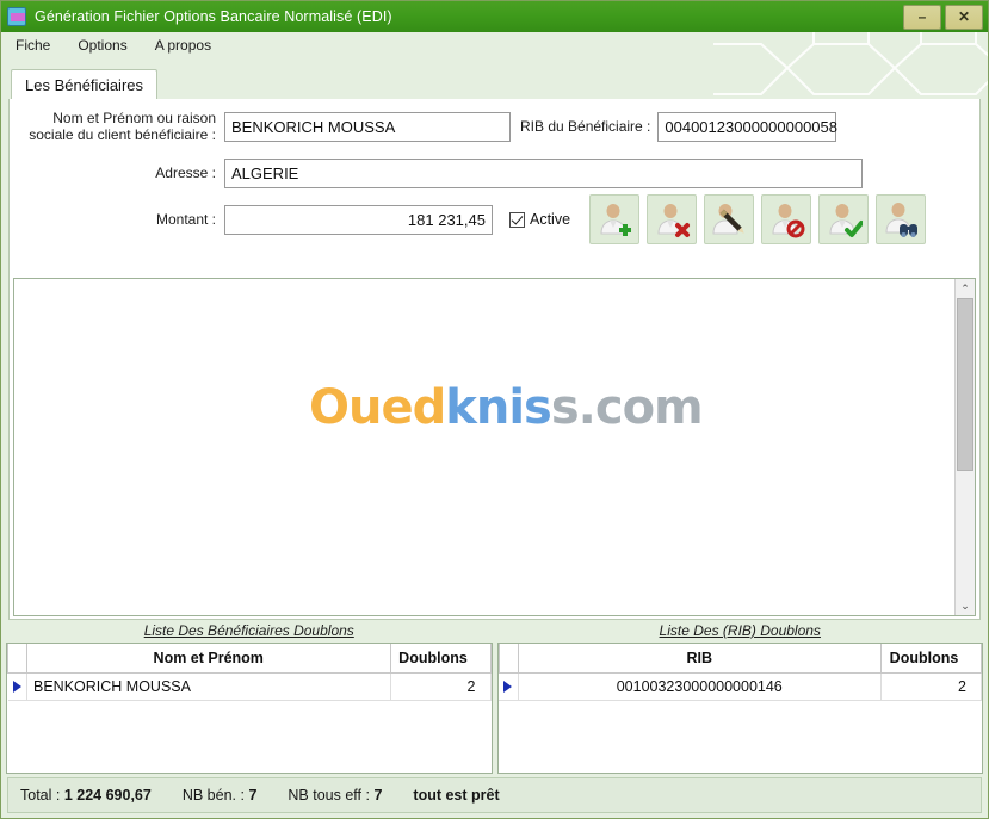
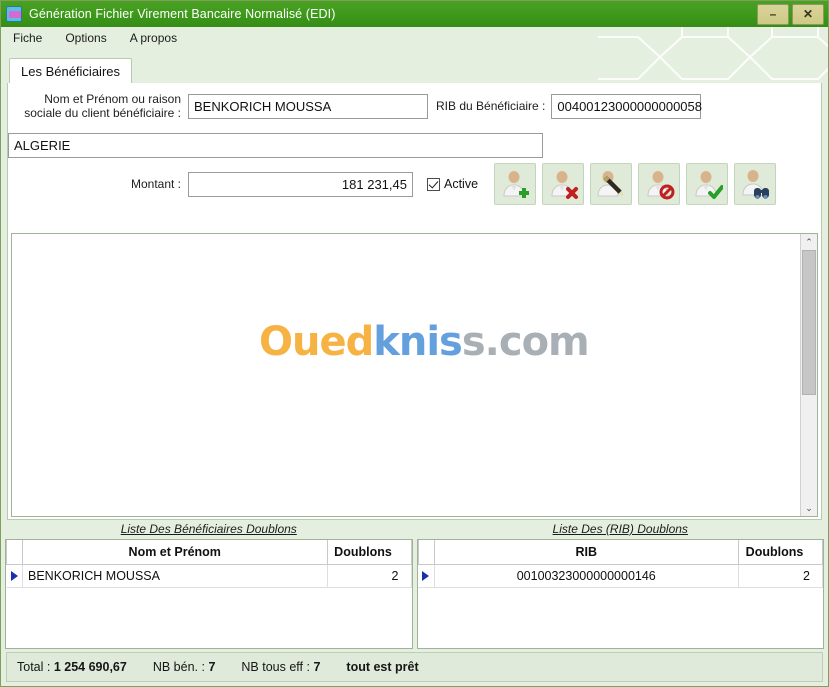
- Génération Fichier Options Bancaire Normalisé (EDI)
+ Génération Fichier Virement Bancaire Normalisé (EDI)
  –
  ✕
  Fiche
  Options
  A propos
  Les Bénéficiaires
  Nom et Prénom ou raison
  sociale du client bénéficiaire :
  BENKORICH MOUSSA
  RIB du Bénéficiaire :
  00400123000000000058
- Adresse :
  ALGERIE
  Montant :
  181 231,45
  Active
  ⌃
  ⌄
  Liste Des Bénéficiaires Doublons
  	Nom et Prénom	Doublons
  	BENKORICH MOUSSA	2
  Liste Des (RIB) Doublons
  	RIB	Doublons
  	00100323000000000146	2
- Total : 1 224 690,67
+ Total : 1 254 690,67
  NB bén. : 7
  NB tous eff : 7
  tout est prêt
  Ouedkniss.com
